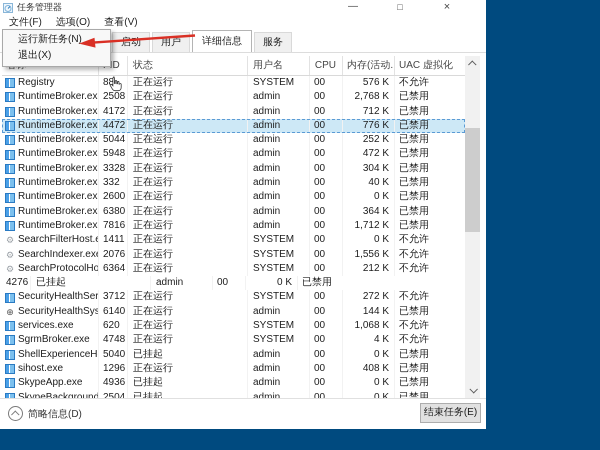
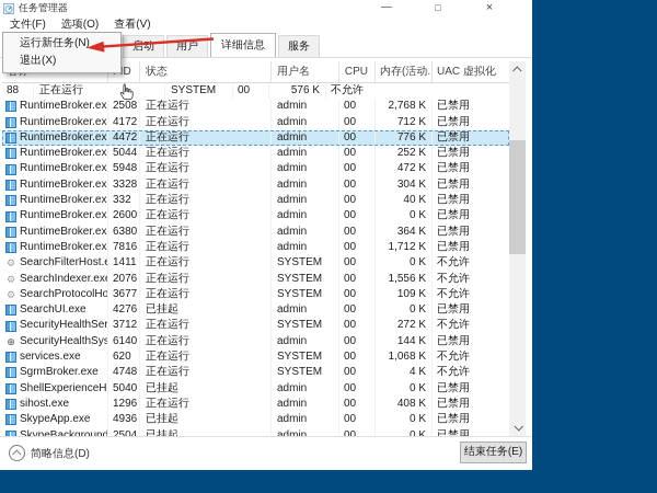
  任务管理器
  —
  □
  ×
  文件(F)
  选项(O)
  查看(V)
  启动
  用户
  详细信息
  服务
  运行新任务(N)
  退出(X)
  状态
  用户名
  CPU
  内存(活动..
  UAC 虚拟化
- Registry
  88
  正在运行
  SYSTEM
  00
  576 K
  不允许
  RuntimeBroker.ex
  2508
  正在运行
  admin
  00
  2,768 K
  已禁用
  RuntimeBroker.ex
  4172
  正在运行
  admin
  00
  712 K
  已禁用
  RuntimeBroker.ex
  4472
  正在运行
  admin
  00
  776 K
  已禁用
  RuntimeBroker.ex
  5044
  正在运行
  admin
  00
  252 K
  已禁用
  RuntimeBroker.ex
  5948
  正在运行
  admin
  00
  472 K
  已禁用
  RuntimeBroker.ex
  3328
  正在运行
  admin
  00
  304 K
  已禁用
  RuntimeBroker.ex
  332
  正在运行
  admin
  00
  40 K
  已禁用
  RuntimeBroker.ex
  2600
  正在运行
  admin
  00
  0 K
  已禁用
  RuntimeBroker.ex
  6380
  正在运行
  admin
  00
  364 K
  已禁用
  RuntimeBroker.ex
  7816
  正在运行
  admin
  00
  1,712 K
  已禁用
  ⚙
  SearchFilterHost.
  1411
  正在运行
  SYSTEM
  00
  0 K
  不允许
  ⚙
  SearchIndexer.ex
  2076
  正在运行
  SYSTEM
  00
  1,556 K
  不允许
  ⚙
  SearchProtocolHo
- 6364
+ 3677
  正在运行
  SYSTEM
  00
- 212 K
+ 109 K
  不允许
+ SearchUI.exe
  4276
  已挂起
  admin
  00
  0 K
  已禁用
  SecurityHealthSer
  3712
  正在运行
  SYSTEM
  00
  272 K
  不允许
  ⊕
  SecurityHealthSys
  6140
  正在运行
  admin
  00
  144 K
  已禁用
  services.exe
  620
  正在运行
  SYSTEM
  00
  1,068 K
  不允许
  SgrmBroker.exe
  4748
  正在运行
  SYSTEM
  00
  4 K
  不允许
  ShellExperienceH
  5040
  已挂起
  admin
  00
  0 K
  已禁用
  sihost.exe
  1296
  正在运行
  admin
  00
  408 K
  已禁用
  SkypeApp.exe
  4936
  已挂起
  admin
  00
  0 K
  已禁用
  简略信息(D)
  结束任务(E)
